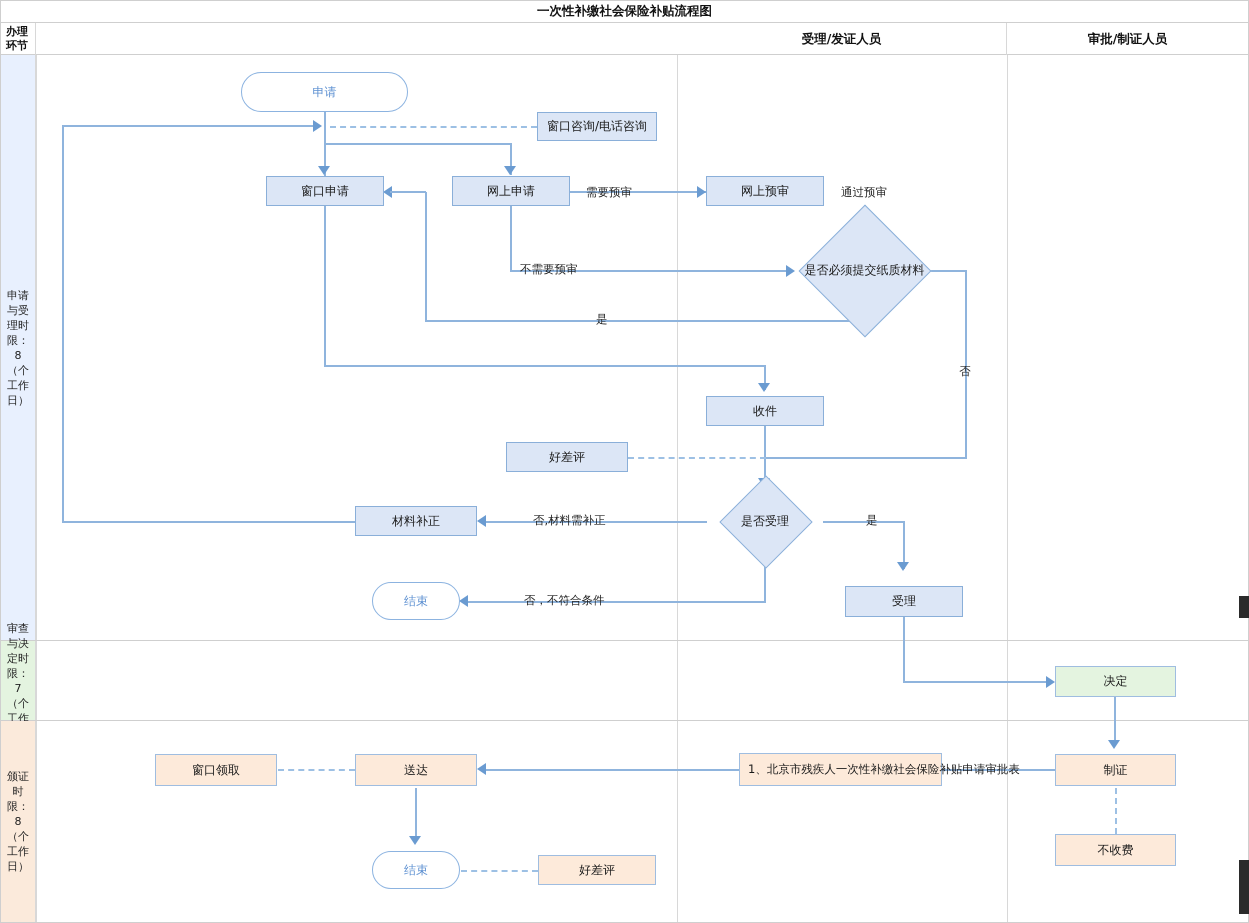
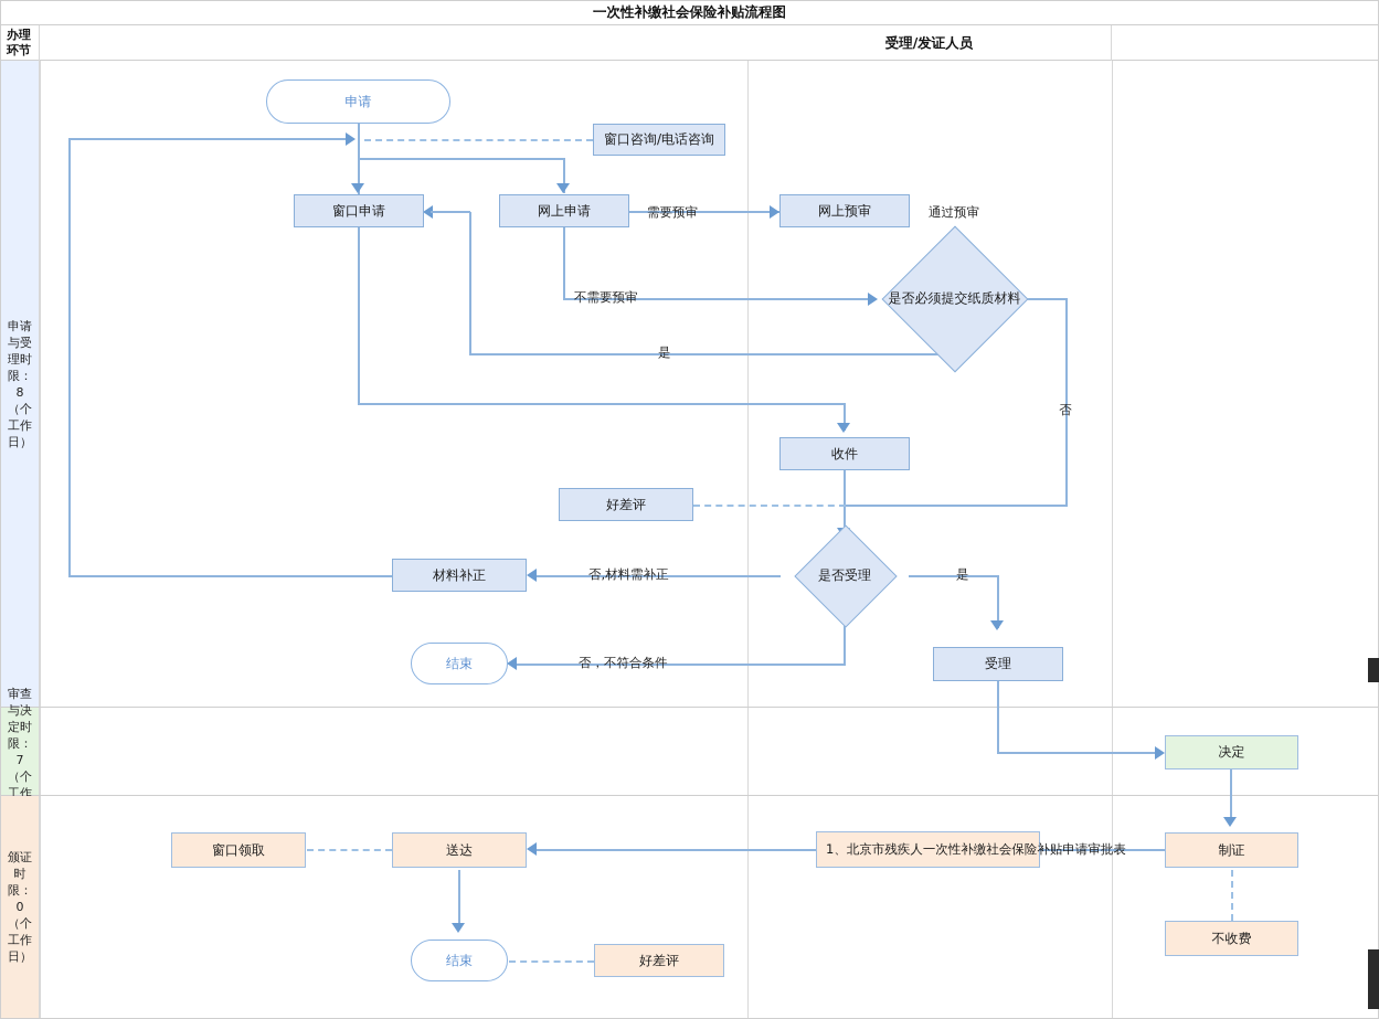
  一次性补缴社会保险补贴流程图
  办理环节
  受理/发证人员
- 审批/制证人员
  申请与受理时限：8（个工作日）
  审查与决定时限：7（个工作
- 颁证时限：8（个工作日）
+ 颁证时限：0（个工作日）
  申请
  窗口咨询/电话咨询
  窗口申请
  网上申请
  网上预审
  是否必须提交纸质材料
  收件
  好差评
  是否受理
  材料补正
  结束
  受理
  决定
  制证
  不收费
  1、北京市残疾人一次性补缴社会保险补贴申请审批表
  送达
  窗口领取
  结束
  好差评
  需要预审
  通过预审
  不需要预审
  是
  否,材料需补正
  是
  否，不符合条件
